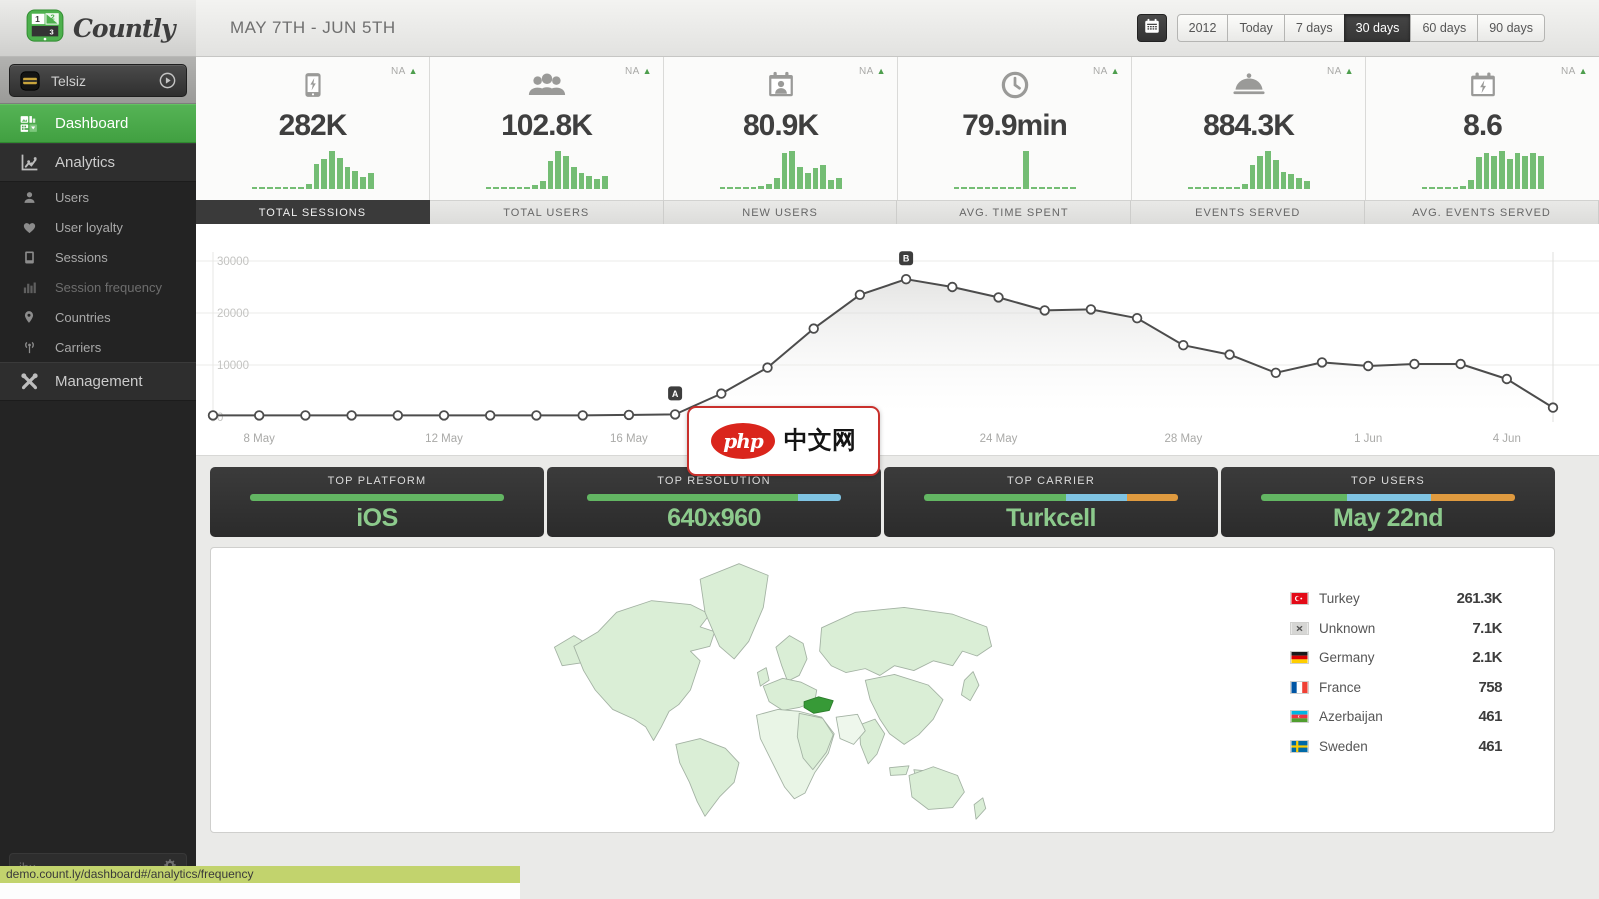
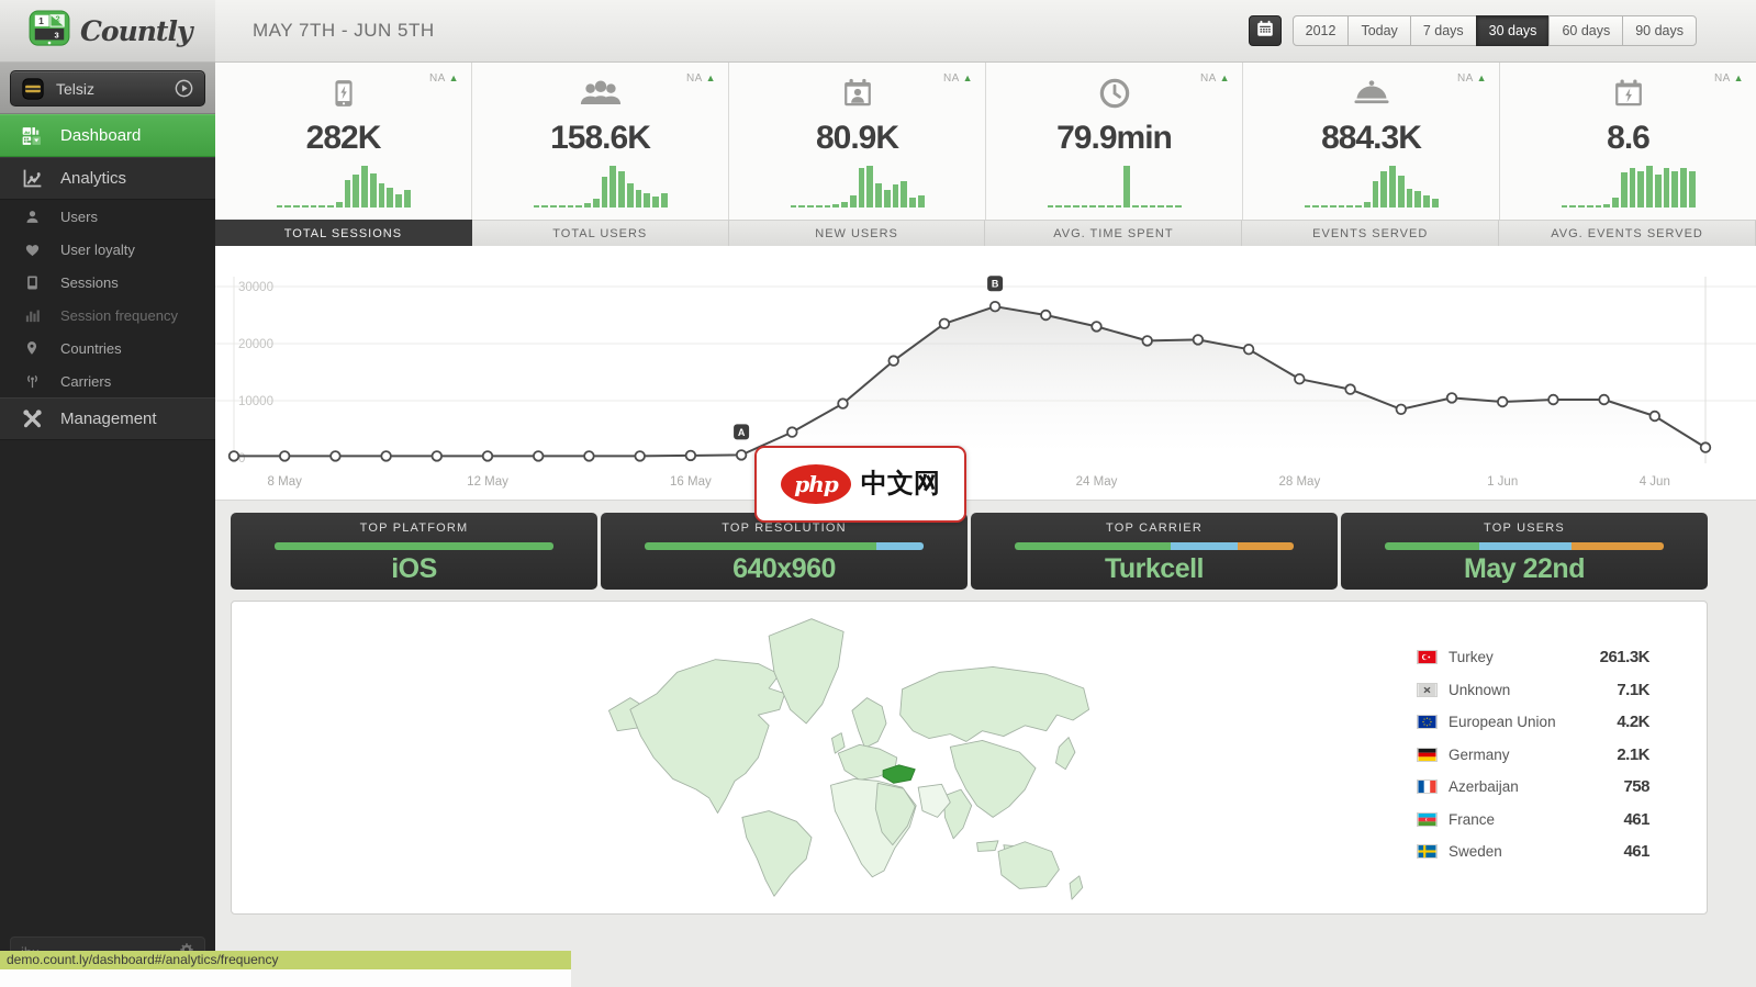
  1
  2
  3
  Countly
  Telsiz
  Dashboard
  Analytics
  Users
  User loyalty
  Sessions
  Session frequency
  Countries
  Carriers
  Management
  MAY 7TH - JUN 5TH
  2012
  Today
  7 days
  30 days
  60 days
  90 days
  NA ▲
  282K
  NA ▲
- 102.8K
+ 158.6K
  NA ▲
  80.9K
  NA ▲
  79.9min
  NA ▲
  884.3K
  NA ▲
  8.6
  TOTAL SESSIONS
  TOTAL USERS
  NEW USERS
  AVG. TIME SPENT
  EVENTS SERVED
  AVG. EVENTS SERVED
  0
  10000
  20000
  30000
  8 May
  12 May
  16 May
  24 May
  28 May
  1 Jun
  4 Jun
  A
  B
  TOP PLATFORM
  iOS
  TOP RESOLUTION
  640x960
  TOP CARRIER
  Turkcell
  TOP USERS
  May 22nd
  Turkey
  261.3K
  Unknown
  7.1K
+ European Union
+ 4.2K
  Germany
  2.1K
- France
+ Azerbaijan
  758
- Azerbaijan
+ France
  461
  Sweden
  461
  php
  中文网
  demo.count.ly/dashboard#/analytics/frequency
